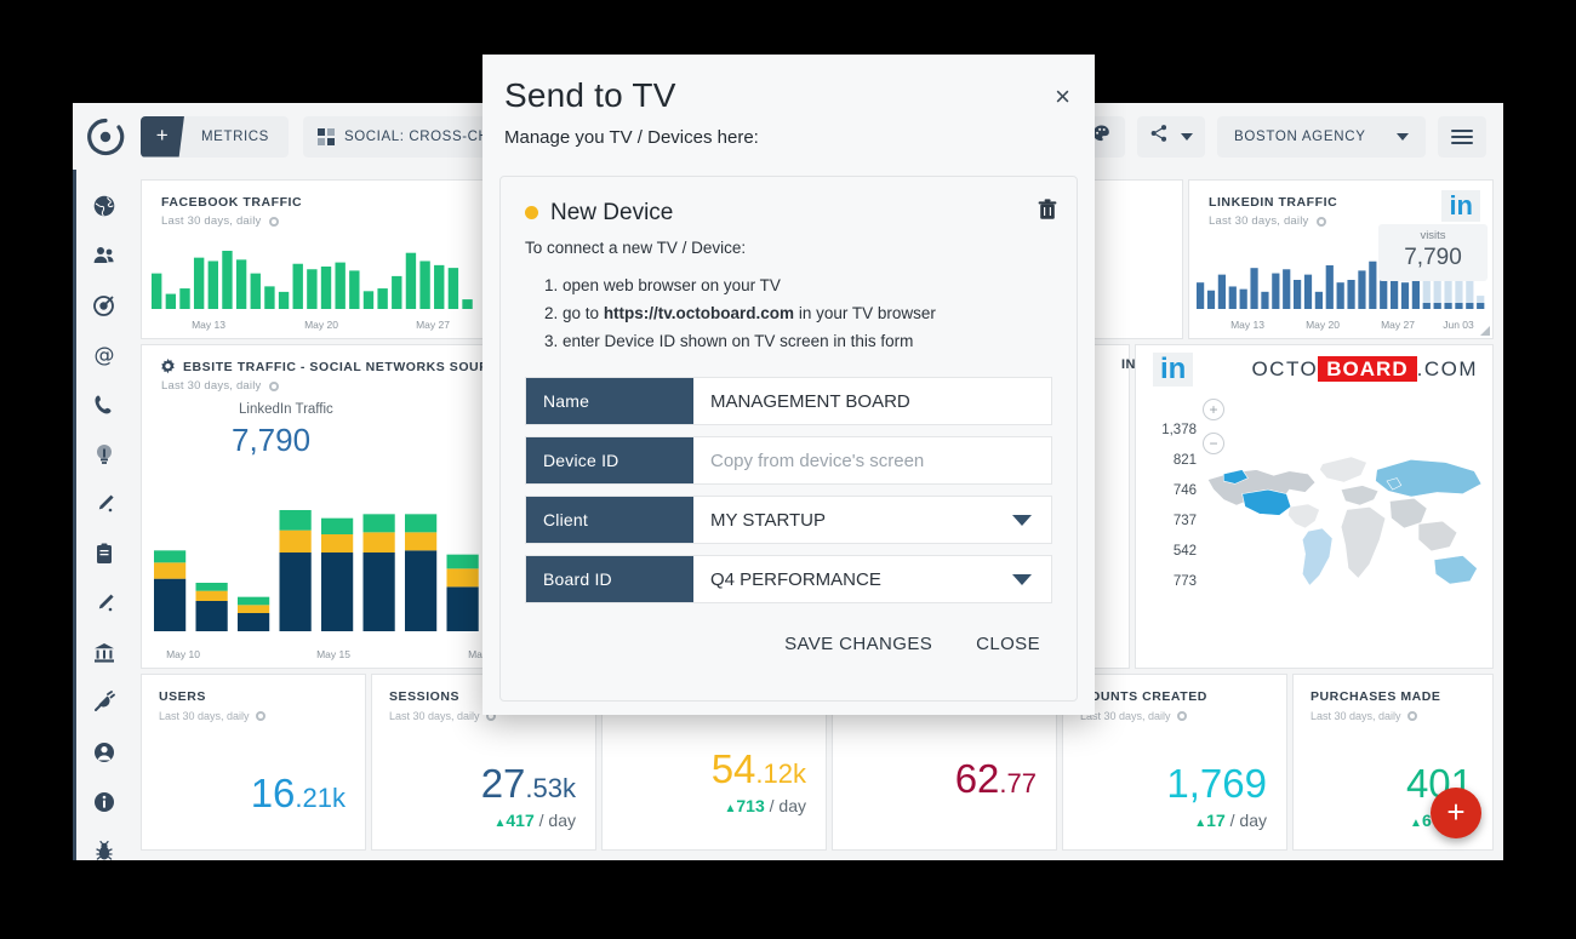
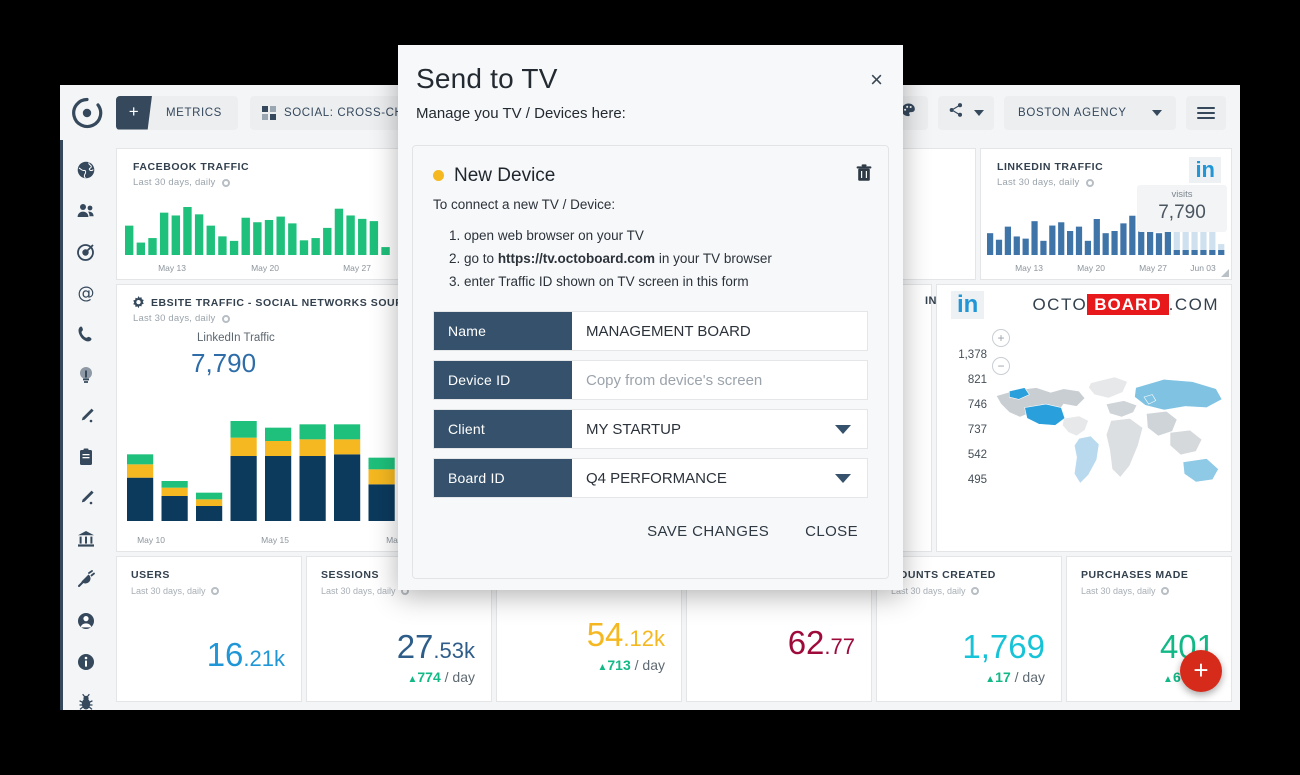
  +
  METRICS
  SOCIAL: CROSS-C
  BOSTON AGENCY
  @
  FACEBOOK TRAFFIC
  Last 30 days, daily
  May 13
  May 20
  May 27
  LINKEDIN TRAFFIC
  Last 30 days, daily
  May 13
  May 20
  May 27
  Jun 03
  in
  visits
  7,790
  EBSITE TRAFFIC - SOCIAL NETWORKS SOU
  Last 30 days, daily
  LinkedIn Traffic
  7,790
  May 10
  May 15
  IN
  in
  OCTO BOARD .COM
  +
  −
  1,378
  821
  746
  737
  542
- 773
+ 495
  USERS
  Last 30 days, daily
  16.21k
  SESSIONS
  Last 30 days, daily
  27.53k
- ▲417 / day
+ ▲774 / day
  54.12k
  ▲713 / day
  62.77
  OUNTS CREATED
  Last 30 days, daily
  1,769
  ▲17 / day
  PURCHASES MADE
  Last 30 days, daily
  401
  +
  Send to TV
  ×
  Manage you TV / Devices here:
  New Device
  To connect a new TV / Device:
  1. open web browser on your TV
  2. go to https://tv.octoboard.com in your TV browser
- 3. enter Device ID shown on TV screen in this form
+ 3. enter Traffic ID shown on TV screen in this form
  Name
  MANAGEMENT BOARD
  Device ID
  Copy from device's screen
  Client
  MY STARTUP
  Board ID
  Q4 PERFORMANCE
  SAVE CHANGES
  CLOSE
